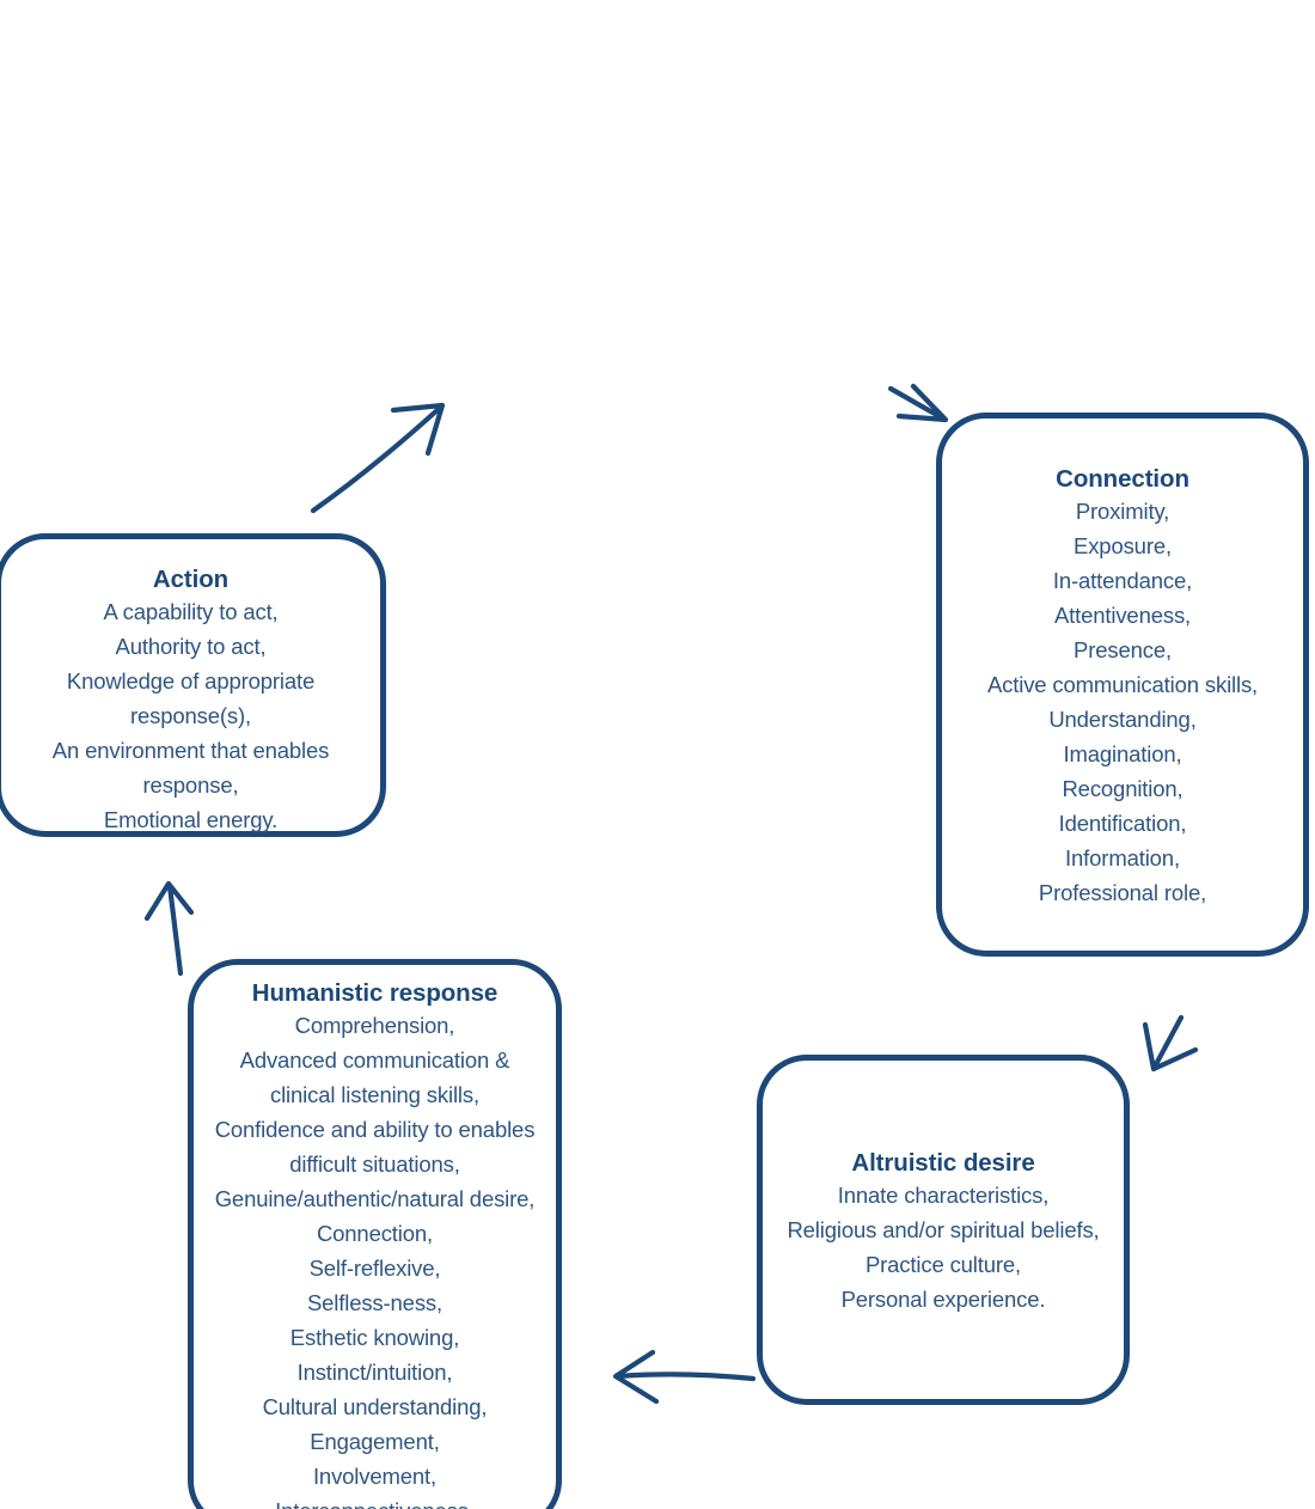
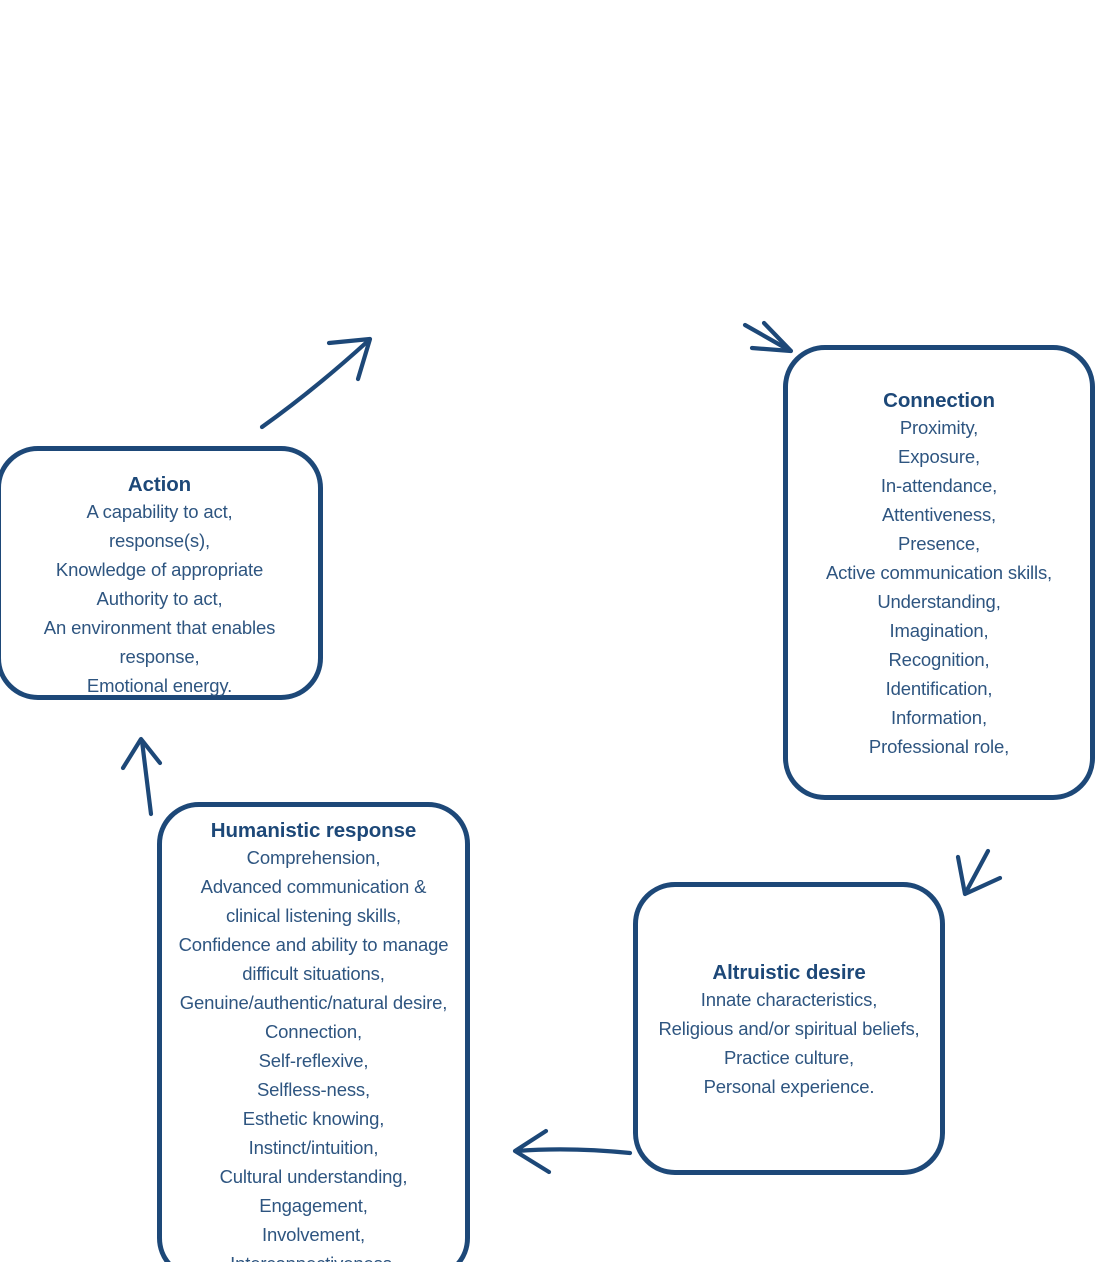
  Connection
  Proximity,
  Exposure,
  In-attendance,
  Attentiveness,
  Presence,
  Active communication skills,
  Understanding,
  Imagination,
  Recognition,
  Identification,
  Information,
  Professional role,
  Altruistic desire
  Innate characteristics,
  Religious and/or spiritual beliefs,
  Practice culture,
  Personal experience.
  Humanistic response
  Comprehension,
  Advanced communication &
  clinical listening skills,
- Confidence and ability to enables
+ Confidence and ability to manage
  difficult situations,
  Genuine/authentic/natural desire,
  Connection,
  Self-reflexive,
  Selfless-ness,
  Esthetic knowing,
  Instinct/intuition,
  Cultural understanding,
  Engagement,
  Involvement,
  Action
  A capability to act,
- Authority to act,
+ response(s),
  Knowledge of appropriate
- response(s),
+ Authority to act,
  An environment that enables
  response,
  Emotional energy.
